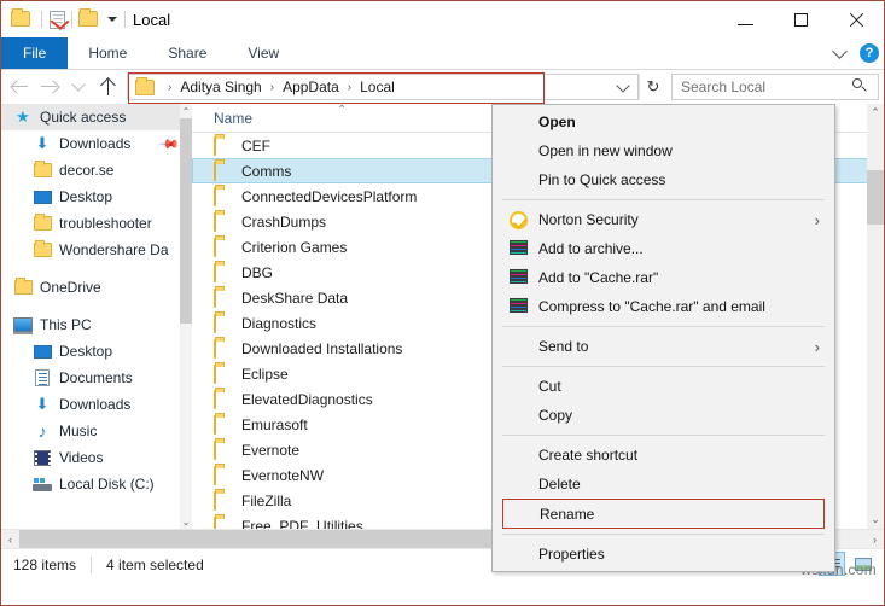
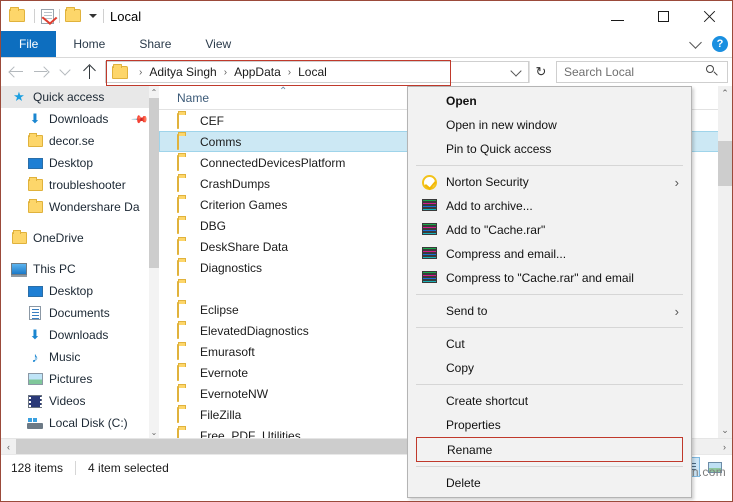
  Local
  File
  Home
  Share
  View
  ?
  ›
  Aditya Singh
  ›
  AppData
  ›
  Local
  ↻
  Search Local
  ★
  Quick access
  ⬇
  Downloads
  decor.se
  Desktop
  troubleshooter
  Wondershare Da
  OneDrive
  This PC
  Desktop
  Documents
  ⬇
  Downloads
  ♪
  Music
+ Pictures
  Videos
  Local Disk (C:)
  ⌃
  ⌄
  Name
  ⌃
  CEF
  Comms
  ConnectedDevicesPlatform
  CrashDumps
  Criterion Games
  DBG
  DeskShare Data
  Diagnostics
- Downloaded Installations
  Eclipse
  ElevatedDiagnostics
  Emurasoft
  Evernote
  EvernoteNW
  FileZilla
  Free_PDF_Utilities
  ⌃
  ⌄
  ‹
  ›
  128 items
  4 item selected
  Open
  Open in new window
  Pin to Quick access
  Norton Security
  ›
  Add to archive...
  Add to "Cache.rar"
+ Compress and email...
  Compress to "Cache.rar" and email
  Send to
  ›
  Cut
  Copy
  Create shortcut
- Delete
+ Properties
  Rename
- Properties
+ Delete
